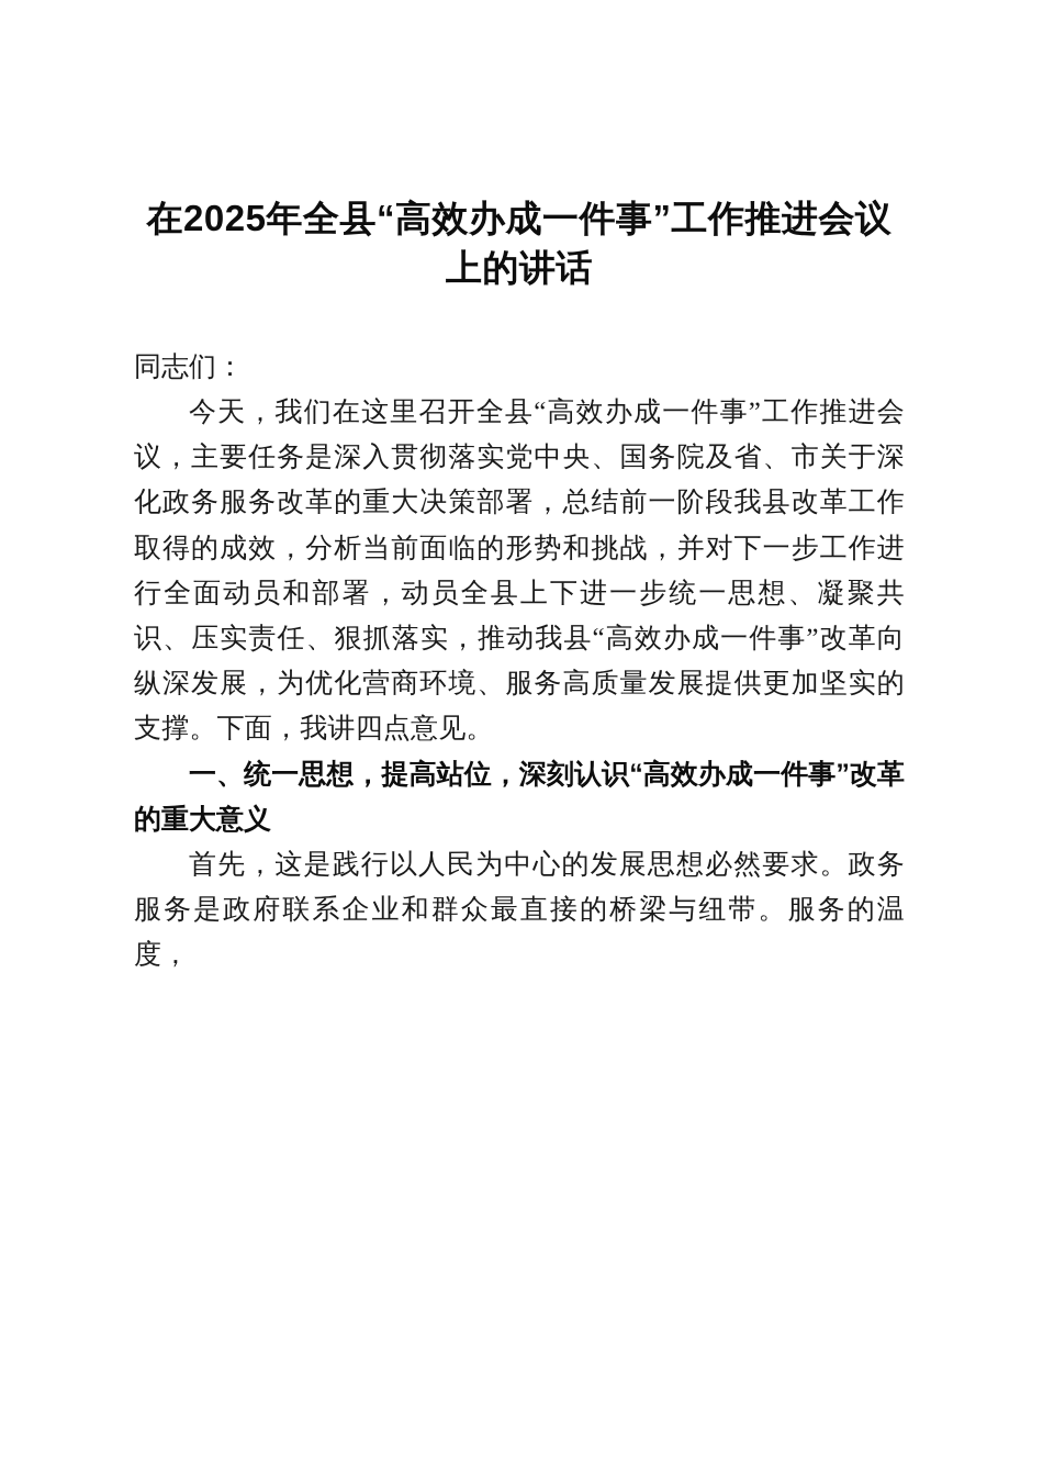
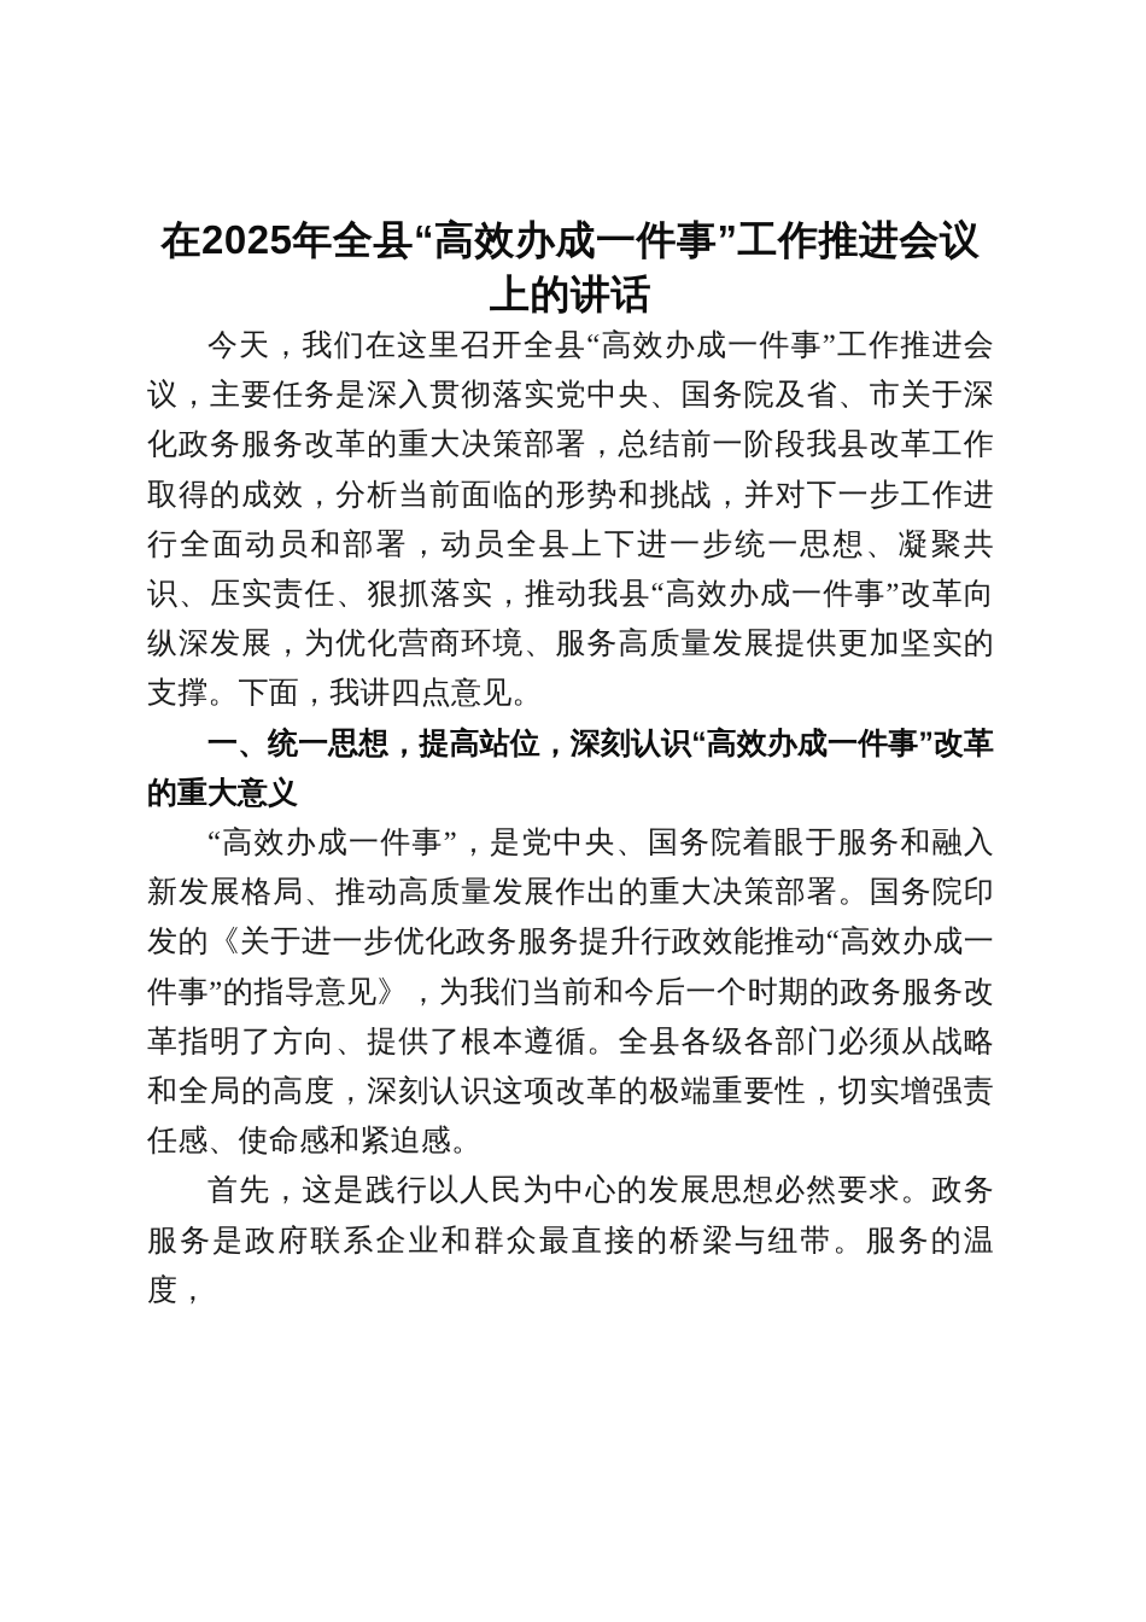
  在2025年全县“高效办成一件事”工作推进会议上的讲话
- 同志们：
  今天，我们在这里召开全县“高效办成一件事”工作推进会议，主要任务是深入贯彻落实党中央、国务院及省、市关于深化政务服务改革的重大决策部署，总结前一阶段我县改革工作取得的成效，分析当前面临的形势和挑战，并对下一步工作进行全面动员和部署，动员全县上下进一步统一思想、凝聚共识、压实责任、狠抓落实，推动我县“高效办成一件事”改革向纵深发展，为优化营商环境、服务高质量发展提供更加坚实的支撑。下面，我讲四点意见。
  一、统一思想，提高站位，深刻认识“高效办成一件事”改革的重大意义
+ “高效办成一件事”，是党中央、国务院着眼于服务和融入新发展格局、推动高质量发展作出的重大决策部署。国务院印发的《关于进一步优化政务服务提升行政效能推动“高效办成一件事”的指导意见》，为我们当前和今后一个时期的政务服务改革指明了方向、提供了根本遵循。全县各级各部门必须从战略和全局的高度，深刻认识这项改革的极端重要性，切实增强责任感、使命感和紧迫感。
  首先，这是践行以人民为中心的发展思想必然要求。政务服务是政府联系企业和群众最直接的桥梁与纽带。服务的温度，
